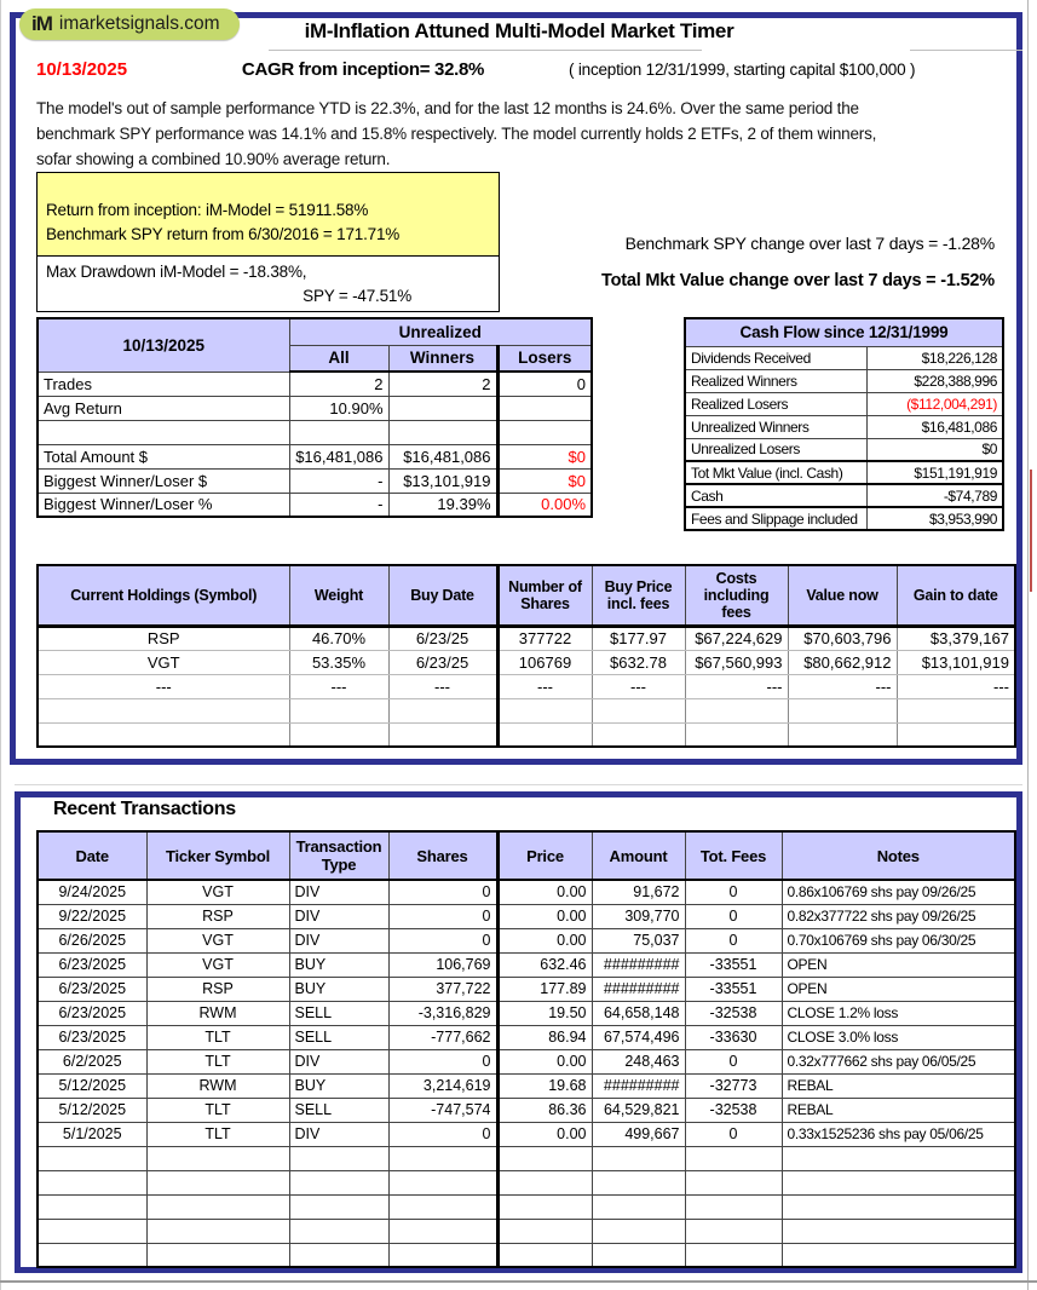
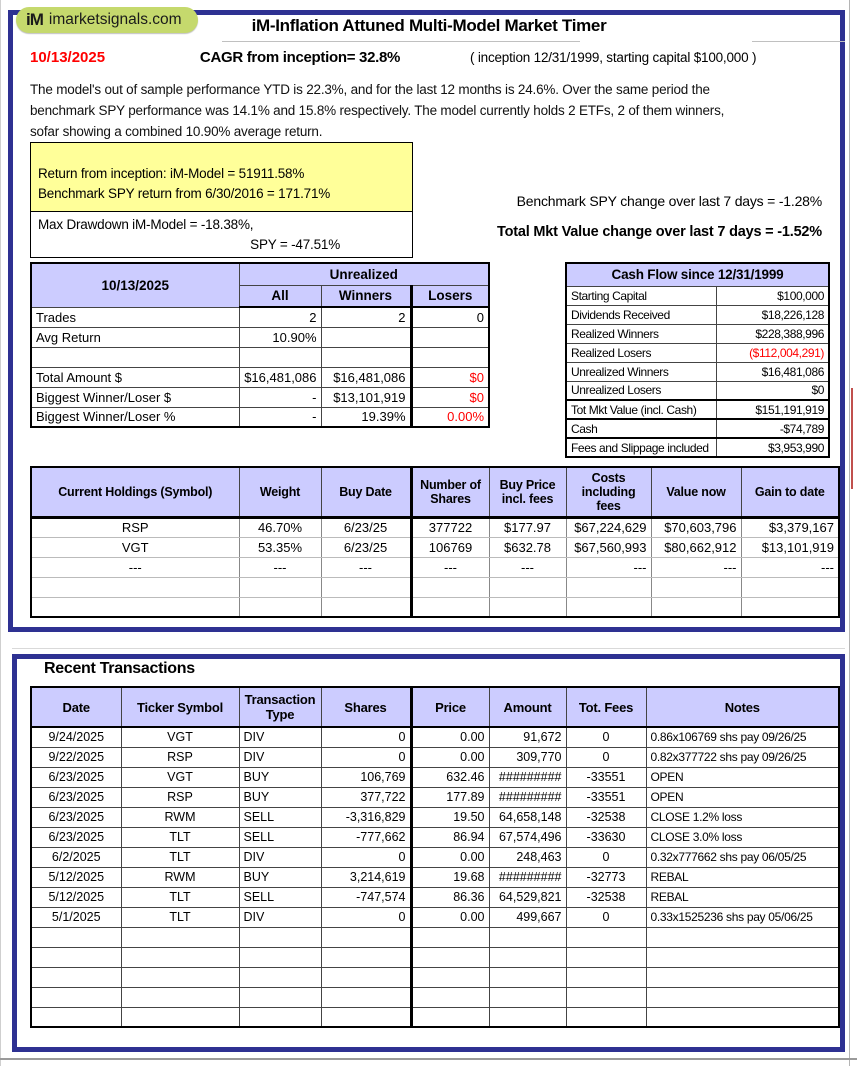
  iM
  imarketsignals.com
  iM-Inflation Attuned Multi-Model Market Timer
  10/13/2025
  CAGR from inception= 32.8%
  ( inception 12/31/1999, starting capital $100,000 )
  The model's out of sample performance YTD is 22.3%, and for the last 12 months is 24.6%. Over the same period the
  benchmark SPY performance was 14.1% and 15.8% respectively. The model currently holds 2 ETFs, 2 of them winners,
  sofar showing a combined 10.90% average return.
  Return from inception: iM-Model = 51911.58%
  Benchmark SPY return from 6/30/2016 = 171.71%
  Max Drawdown iM-Model = -18.38%,
  SPY = -47.51%
  Benchmark SPY change over last 7 days = -1.28%
  Total Mkt Value change over last 7 days = -1.52%
  10/13/2025	Unrealized
  All	Winners	Losers
  Trades	2	2	0
  Avg Return	10.90%
  Total Amount $	$16,481,086	$16,481,086	$0
  Biggest Winner/Loser $	-	$13,101,919	$0
  Biggest Winner/Loser %	-	19.39%	0.00%
  Cash Flow since 12/31/1999
+ Starting Capital	$100,000
  Dividends Received	$18,226,128
  Realized Winners	$228,388,996
  Realized Losers	($112,004,291)
  Unrealized Winners	$16,481,086
  Unrealized Losers	$0
  Tot Mkt Value (incl. Cash)	$151,191,919
  Cash	-$74,789
  Fees and Slippage included	$3,953,990
  Current Holdings (Symbol)	Weight	Buy Date	Number of Shares	Buy Price incl. fees	Costs including fees	Value now	Gain to date
  RSP	46.70%	6/23/25	377722	$177.97	$67,224,629	$70,603,796	$3,379,167
  VGT	53.35%	6/23/25	106769	$632.78	$67,560,993	$80,662,912	$13,101,919
  ---	---	---	---	---	---	---	---
  Recent Transactions
  Date	Ticker Symbol	Transaction Type	Shares	Price	Amount	Tot. Fees	Notes
  9/24/2025	VGT	DIV	0	0.00	91,672	0	0.86x106769 shs pay 09/26/25
  9/22/2025	RSP	DIV	0	0.00	309,770	0	0.82x377722 shs pay 09/26/25
- 6/26/2025	VGT	DIV	0	0.00	75,037	0	0.70x106769 shs pay 06/30/25
  6/23/2025	VGT	BUY	106,769	632.46	#########	-33551	OPEN
  6/23/2025	RSP	BUY	377,722	177.89	#########	-33551	OPEN
  6/23/2025	RWM	SELL	-3,316,829	19.50	64,658,148	-32538	CLOSE 1.2% loss
  6/23/2025	TLT	SELL	-777,662	86.94	67,574,496	-33630	CLOSE 3.0% loss
  6/2/2025	TLT	DIV	0	0.00	248,463	0	0.32x777662 shs pay 06/05/25
  5/12/2025	RWM	BUY	3,214,619	19.68	#########	-32773	REBAL
  5/12/2025	TLT	SELL	-747,574	86.36	64,529,821	-32538	REBAL
  5/1/2025	TLT	DIV	0	0.00	499,667	0	0.33x1525236 shs pay 05/06/25
